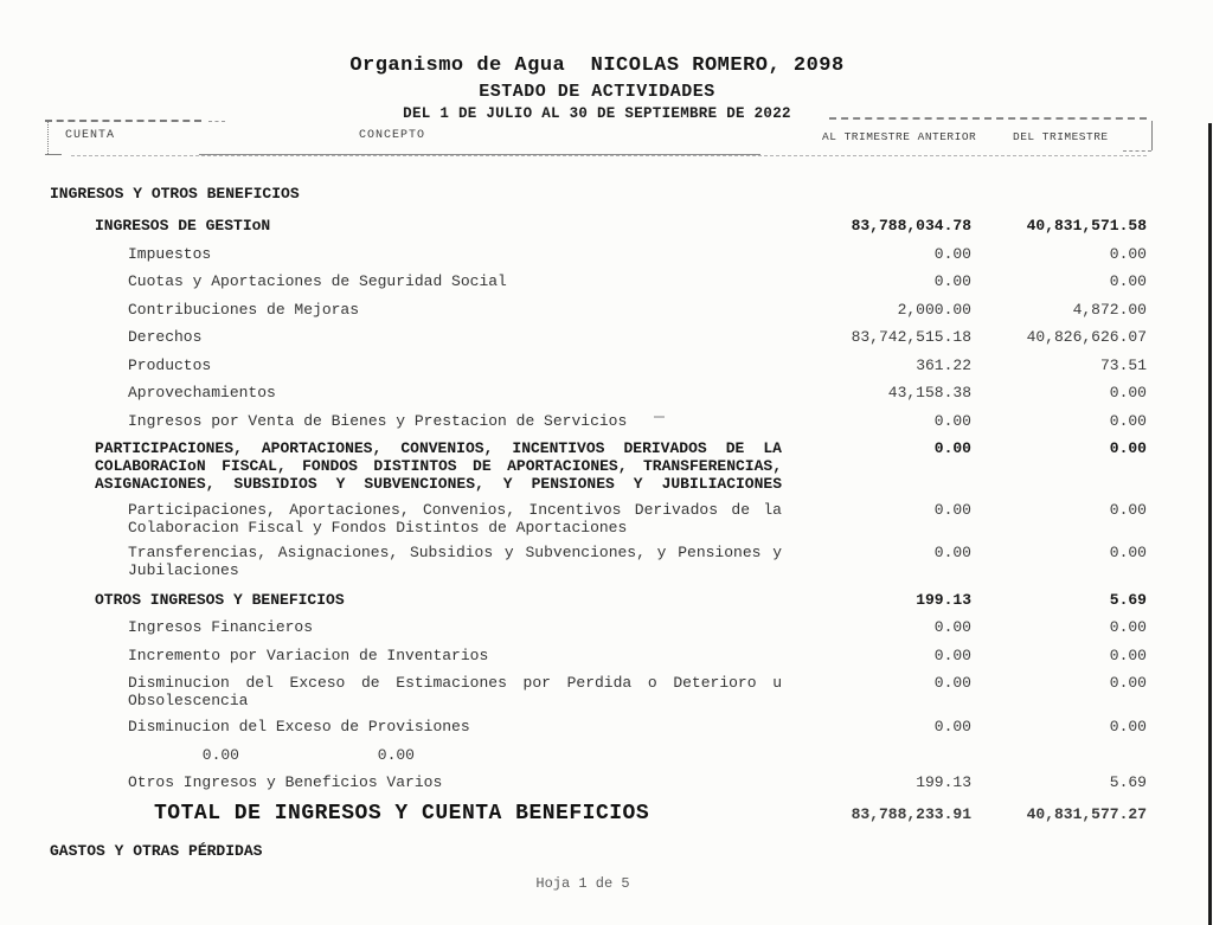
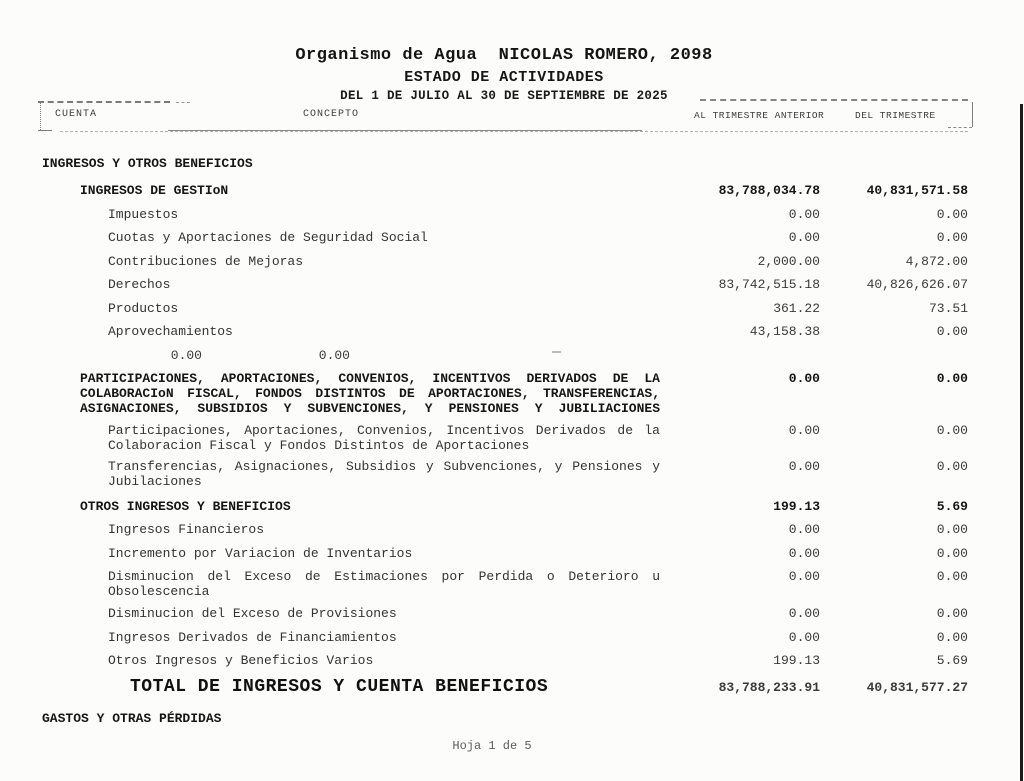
  Organismo de Agua NICOLAS ROMERO, 2098
  ESTADO DE ACTIVIDADES
- DEL 1 DE JULIO AL 30 DE SEPTIEMBRE DE 2022
+ DEL 1 DE JULIO AL 30 DE SEPTIEMBRE DE 2025
  CUENTA
  CONCEPTO
  AL TRIMESTRE ANTERIOR
  DEL TRIMESTRE
  INGRESOS Y OTROS BENEFICIOS
  INGRESOS DE GESTIoN
  83,788,034.78
  40,831,571.58
  Impuestos
  0.00
  0.00
  Cuotas y Aportaciones de Seguridad Social
  0.00
  0.00
  Contribuciones de Mejoras
  2,000.00
  4,872.00
  Derechos
  83,742,515.18
  40,826,626.07
  Productos
  361.22
  73.51
  Aprovechamientos
  43,158.38
  0.00
- Ingresos por Venta de Bienes y Prestacion de Servicios
  0.00
  0.00
  PARTICIPACIONES, APORTACIONES, CONVENIOS, INCENTIVOS DERIVADOS DE LA COLABORACIoN FISCAL, FONDOS DISTINTOS DE APORTACIONES, TRANSFERENCIAS, ASIGNACIONES, SUBSIDIOS Y SUBVENCIONES, Y PENSIONES Y JUBILIACIONES
  0.00
  0.00
  Participaciones, Aportaciones, Convenios, Incentivos Derivados de la Colaboracion Fiscal y Fondos Distintos de Aportaciones
  0.00
  0.00
  Transferencias, Asignaciones, Subsidios y Subvenciones, y Pensiones y Jubilaciones
  0.00
  0.00
  OTROS INGRESOS Y BENEFICIOS
  199.13
  5.69
  Ingresos Financieros
  0.00
  0.00
  Incremento por Variacion de Inventarios
  0.00
  0.00
  Disminucion del Exceso de Estimaciones por Perdida o Deterioro u Obsolescencia
  0.00
  0.00
  Disminucion del Exceso de Provisiones
  0.00
  0.00
+ Ingresos Derivados de Financiamientos
  0.00
  0.00
  Otros Ingresos y Beneficios Varios
  199.13
  5.69
  TOTAL DE INGRESOS Y CUENTA BENEFICIOS
  83,788,233.91
  40,831,577.27
  GASTOS Y OTRAS PÉRDIDAS
  Hoja 1 de 5
